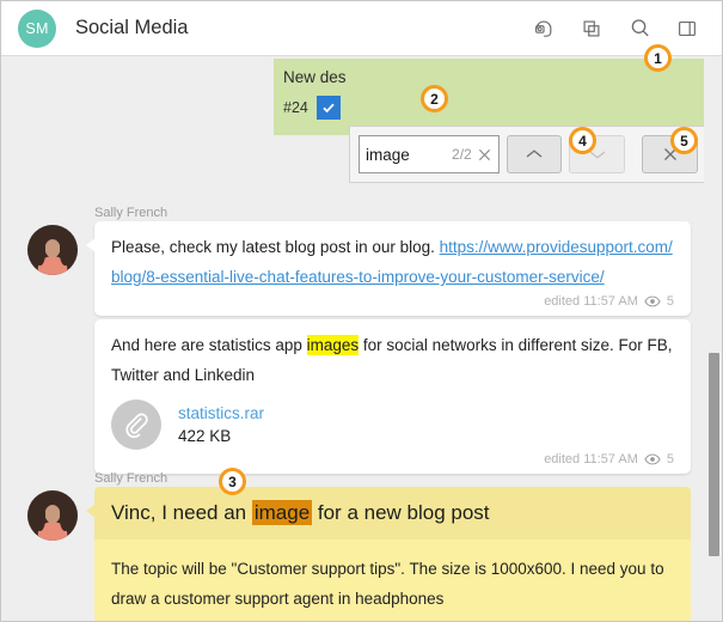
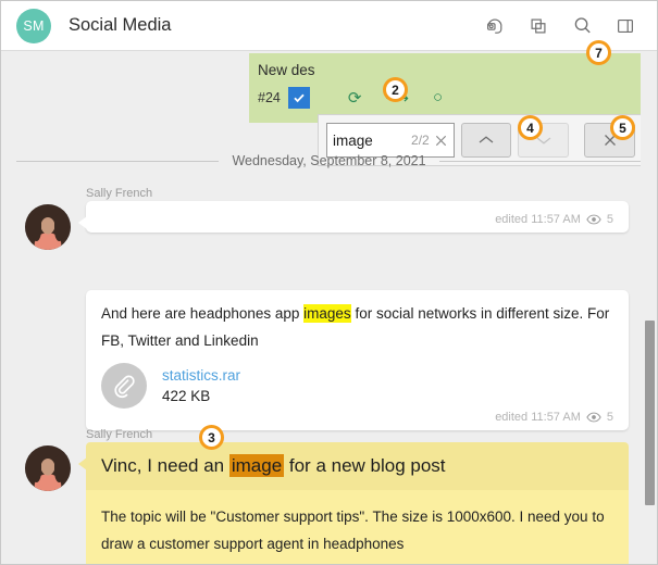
  SM
  Social Media
  New des
  #24
+ ⟳
+ ○
  image
  2/2
+ Wednesday, September 8, 2021
  Sally French
- Please, check my latest blog post in our blog. https://www.providesupport.com/blog/8-essential-live-chat-features-to-improve-your-customer-service/
  edited 11:57 AM
  5
- And here are statistics app images for social networks in different size. For FB, Twitter and Linkedin
+ And here are headphones app images for social networks in different size. For FB, Twitter and Linkedin
  statistics.rar
  422 KB
  edited 11:57 AM
  5
  Sally French
  Vinc, I need an image for a new blog post
  The topic will be "Customer support tips". The size is 1000x600. I need you to draw a customer support agent in headphones
- 1
+ 7
  2
  3
  4
  5
